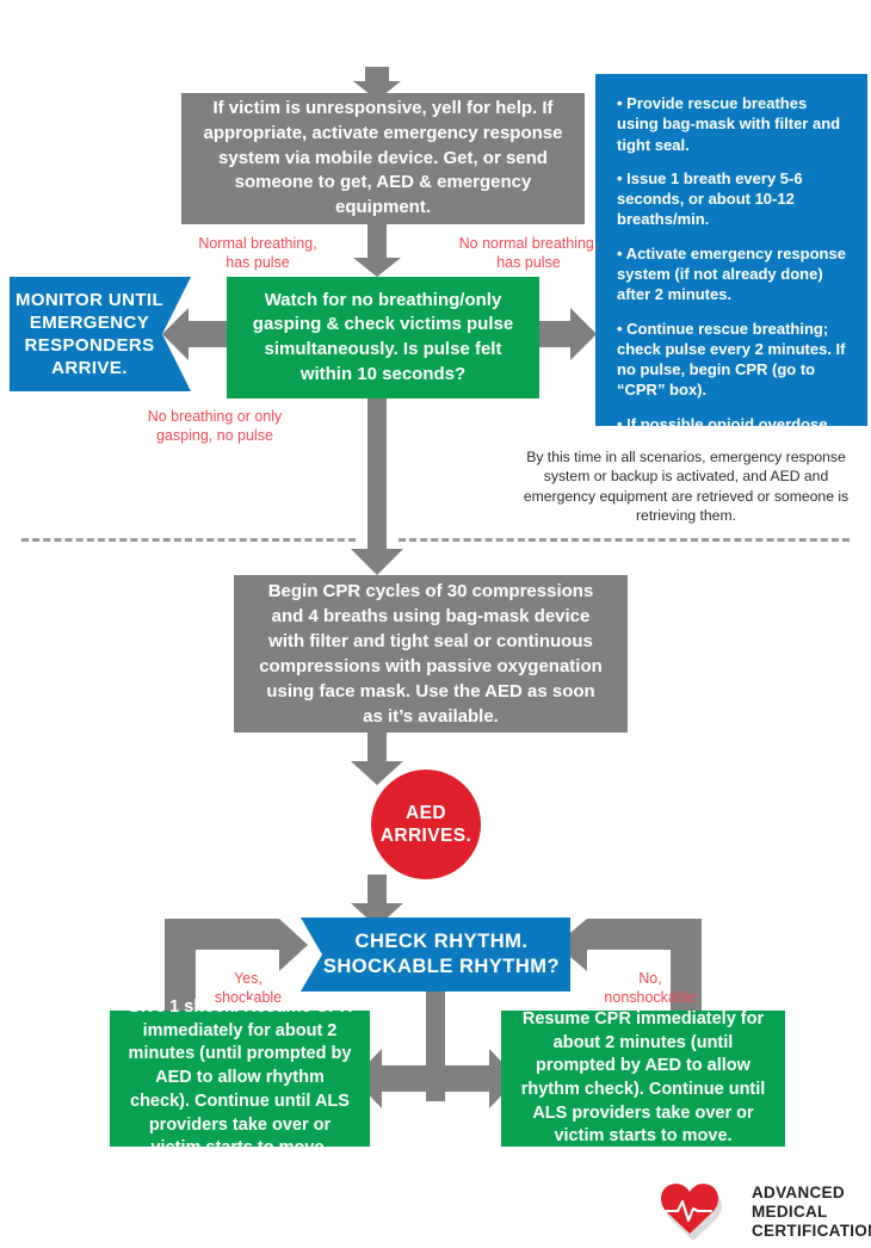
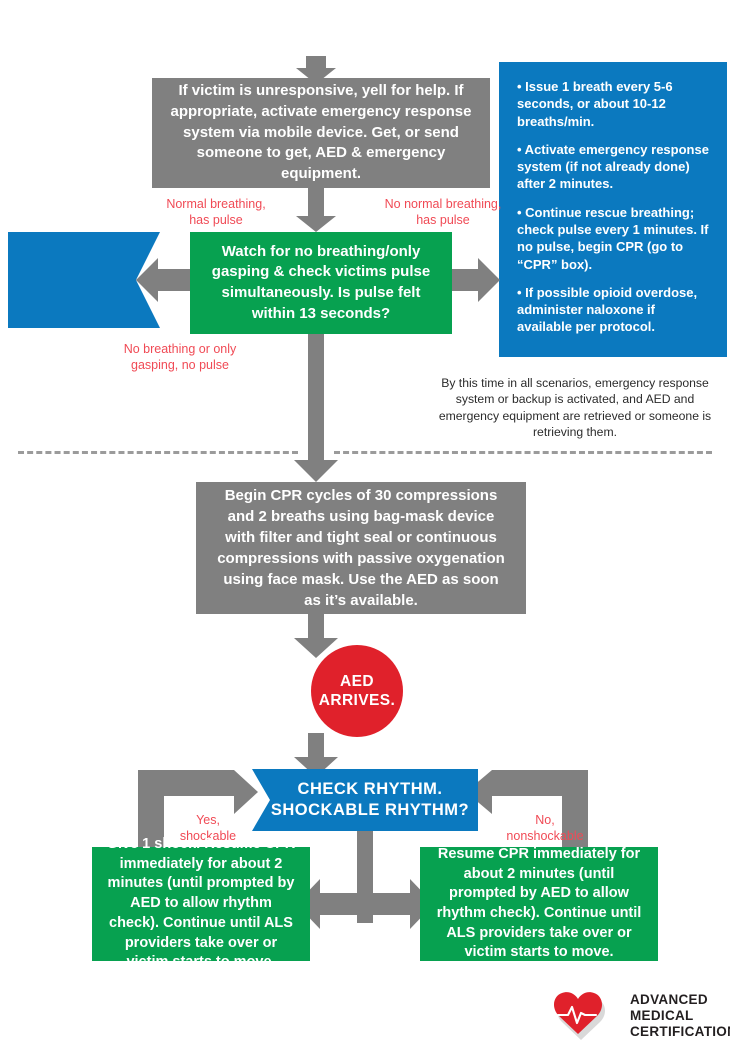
  If victim is unresponsive, yell for help. If appropriate, activate emergency response system via mobile device. Get, or send someone to get, AED & emergency equipment.
- • Provide rescue breathes using bag-mask with filter and tight seal.
  • Issue 1 breath every 5-6 seconds, or about 10-12 breaths/min.
  • Activate emergency response system (if not already done) after 2 minutes.
- • Continue rescue breathing; check pulse every 2 minutes. If no pulse, begin CPR (go to “CPR” box).
+ • Continue rescue breathing; check pulse every 1 minutes. If no pulse, begin CPR (go to “CPR” box).
  • If possible opioid overdose, administer naloxone if available per protocol.
  Normal breathing,
  has pulse
  No normal breathing,
  has pulse
  No breathing or only
  gasping, no pulse
- MONITOR UNTIL EMERGENCY RESPONDERS ARRIVE.
- Watch for no breathing/only gasping & check victims pulse simultaneously. Is pulse felt within 10 seconds?
+ Watch for no breathing/only gasping & check victims pulse simultaneously. Is pulse felt within 13 seconds?
  By this time in all scenarios, emergency response system or backup is activated, and AED and emergency equipment are retrieved or someone is retrieving them.
- Begin CPR cycles of 30 compressions and 4 breaths using bag-mask device with filter and tight seal or continuous compressions with passive oxygenation using face mask. Use the AED as soon as it’s available.
+ Begin CPR cycles of 30 compressions and 2 breaths using bag-mask device with filter and tight seal or continuous compressions with passive oxygenation using face mask. Use the AED as soon as it’s available.
  AED ARRIVES.
  CHECK RHYTHM. SHOCKABLE RHYTHM?
  Yes,
  shockable
  No,
  nonshockable
  Give 1 shock. Resume CPR immediately for about 2 minutes (until prompted by AED to allow rhythm check). Continue until ALS providers take over or victim starts to move.
  Resume CPR immediately for about 2 minutes (until prompted by AED to allow rhythm check). Continue until ALS providers take over or victim starts to move.
  ADVANCED
  MEDICAL
  CERTIFICATIO
